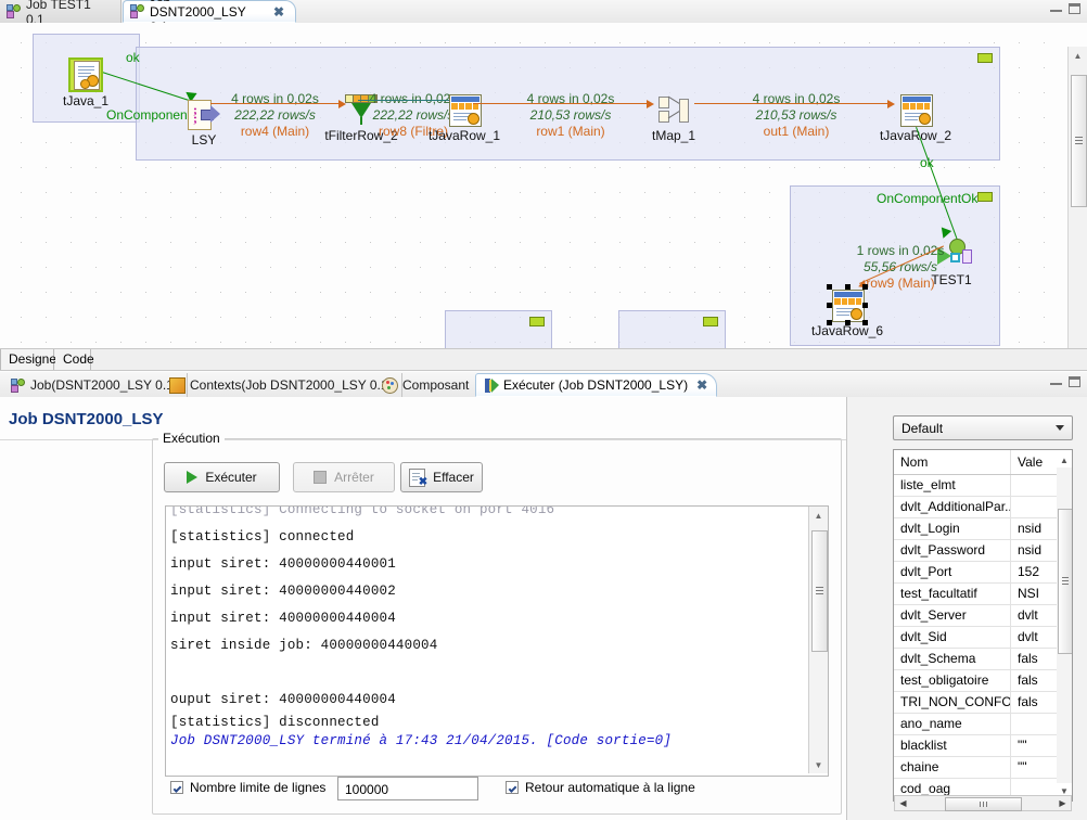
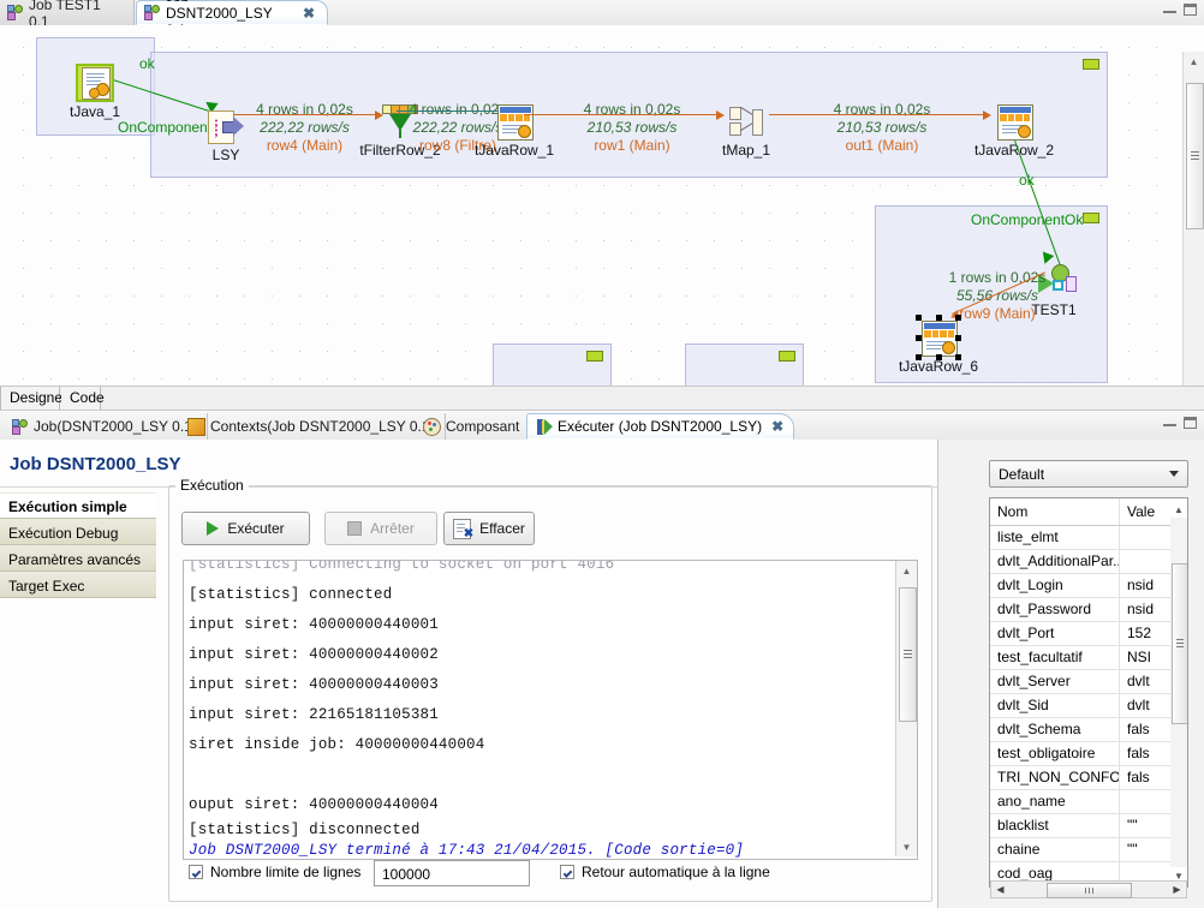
  Job TEST1 0.1
  ✖
  ok
  OnComponen
  tJava_1
  ;
  ;
  LSY
  4 rows in 0,02s
  222,22 rows/s
  row4 (Main)
  tFilterRow_2
  4 rows in 0,02
  222,22 rows/
  row8 (Filtre)
  tJavaRow_1
  4 rows in 0,02s
  210,53 rows/s
  row1 (Main)
  tMap_1
  4 rows in 0,02s
  210,53 rows/s
  out1 (Main)
  tJavaRow_2
  ok
  OnComponentOk
  TEST1
  1 rows in 0,0s
  55,5 rows/s
  row9 (Main)
  tJavaRow_6
  ▲
  Designe
  Code
  Job(DSNT2000_LSY 0.
  Contexts(Job DSNT2000_LSY 0.
  Composant
  Exécuter (Job DSNT2000_LSY)
  ✖
  Job DSNT2000_LSY
+ Exécution simple
+ Exécution Debug
+ Paramètres avancés
+ Target Exec
  Exécution
  Exécuter
  Arrêter
  ✖
  Effacer
  [statistics] Connecting to socket on port 4016
  [statistics] connected
  input siret: 40000000440001
  input siret: 40000000440002
+ input siret: 40000000440003
- input siret: 40000000440004
+ input siret: 22165181105381
  siret inside job: 40000000440004
  ouput siret: 40000000440004
  [statistics] disconnected
  Job DSNT2000_LSY terminé à 17:43 21/04/2015. [Code sortie=0]
  ▲
  ▼
  Nombre limite de lignes
  100000
  Retour automatique à la ligne
  Default
  Nom
  Vale
  liste_elmt
  dvlt_AdditionalPar..
  dvlt_Login
  nsid
  dvlt_Password
  nsid
  dvlt_Port
  152
  test_facultatif
  NSI
  dvlt_Server
  dvlt
  dvlt_Sid
  dvlt
  dvlt_Schema
  fals
  test_obligatoire
  fals
  TRI_NON_CONFO
  fals
  ano_name
  blacklist
  ""
  chaine
  ""
  cod_oag
  ▲
  ▼
  ◀
  ▶
